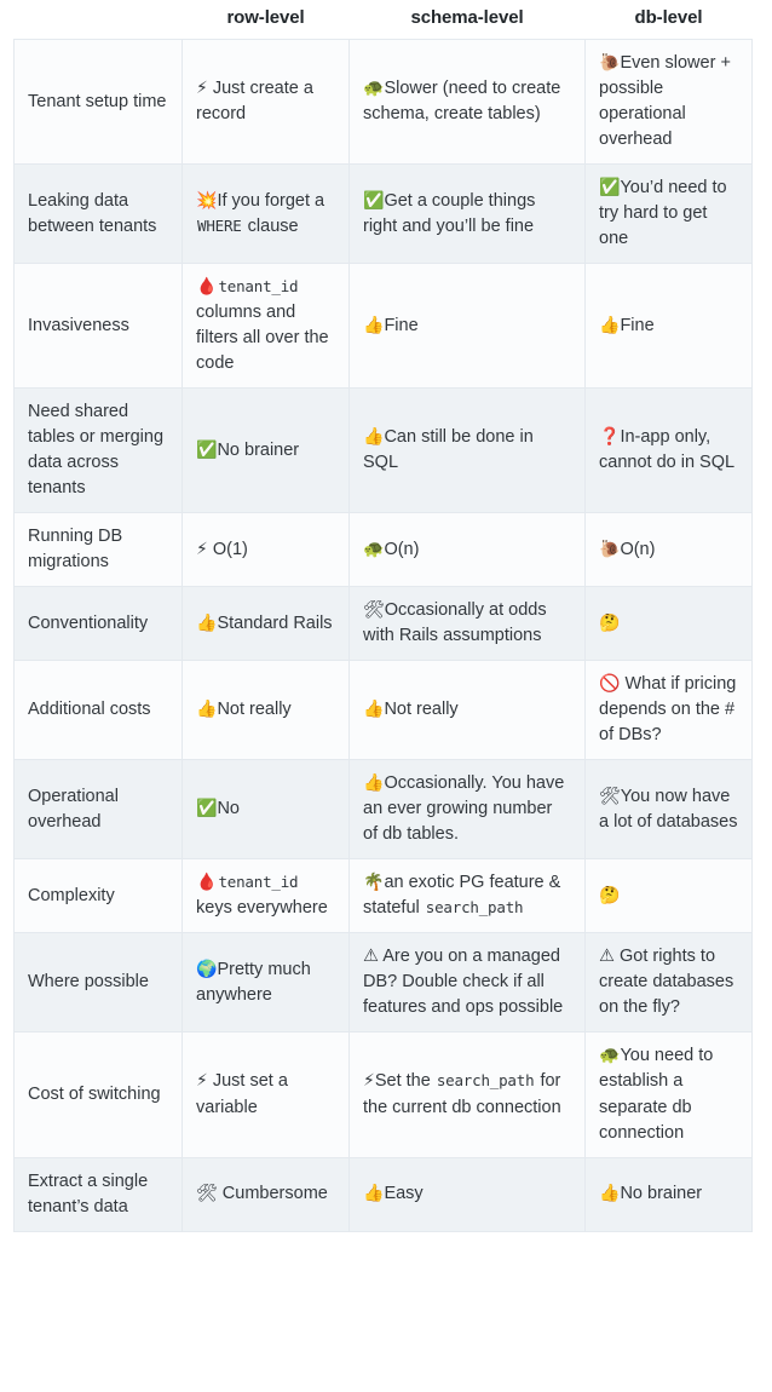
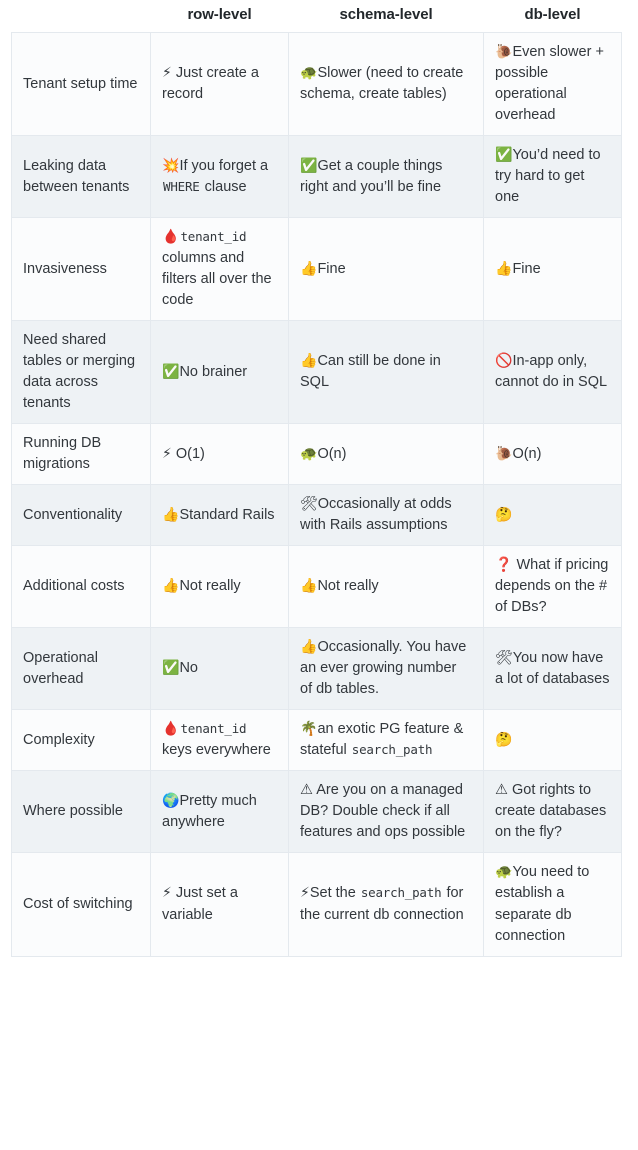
  	row-level	schema-level	db-level
  Tenant setup time	⚡ Just create a record	🐢Slower (need to create schema, create tables)	🐌Even slower + possible operational overhead
  Leaking data between tenants	💥If you forget a WHERE clause	✅Get a couple things right and you’ll be fine	✅You’d need to try hard to get one
  Invasiveness	🩸tenant_id columns and filters all over the code	👍Fine	👍Fine
- Need shared tables or merging data across tenants	✅No brainer	👍Can still be done in SQL	❓In-app only, cannot do in SQL
+ Need shared tables or merging data across tenants	✅No brainer	👍Can still be done in SQL	🚫In-app only, cannot do in SQL
  Running DB migrations	⚡ O(1)	🐢O(n)	🐌O(n)
  Conventionality	👍Standard Rails	🛠Occasionally at odds with Rails assumptions	🤔
- Additional costs	👍Not really	👍Not really	🚫 What if pricing depends on the # of DBs?
+ Additional costs	👍Not really	👍Not really	❓ What if pricing depends on the # of DBs?
  Operational overhead	✅No	👍Occasionally. You have an ever growing number of db tables.	🛠You now have a lot of databases
  Complexity	🩸tenant_id keys everywhere	🌴an exotic PG feature & stateful search_path	🤔
  Where possible	🌍Pretty much anywhere	⚠ Are you on a managed DB? Double check if all features and ops possible	⚠ Got rights to create databases on the fly?
  Cost of switching	⚡ Just set a variable	⚡Set the search_path for the current db connection	🐢You need to establish a separate db connection
- Extract a single tenant’s data	🛠 Cumbersome	👍Easy	👍No brainer
